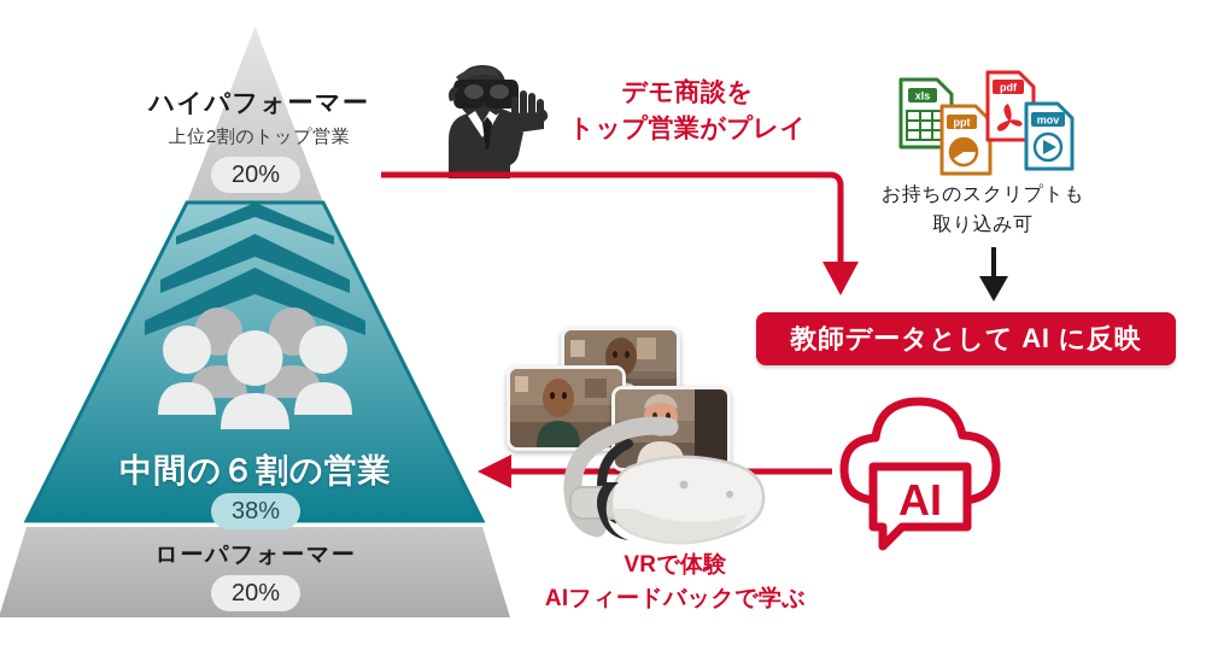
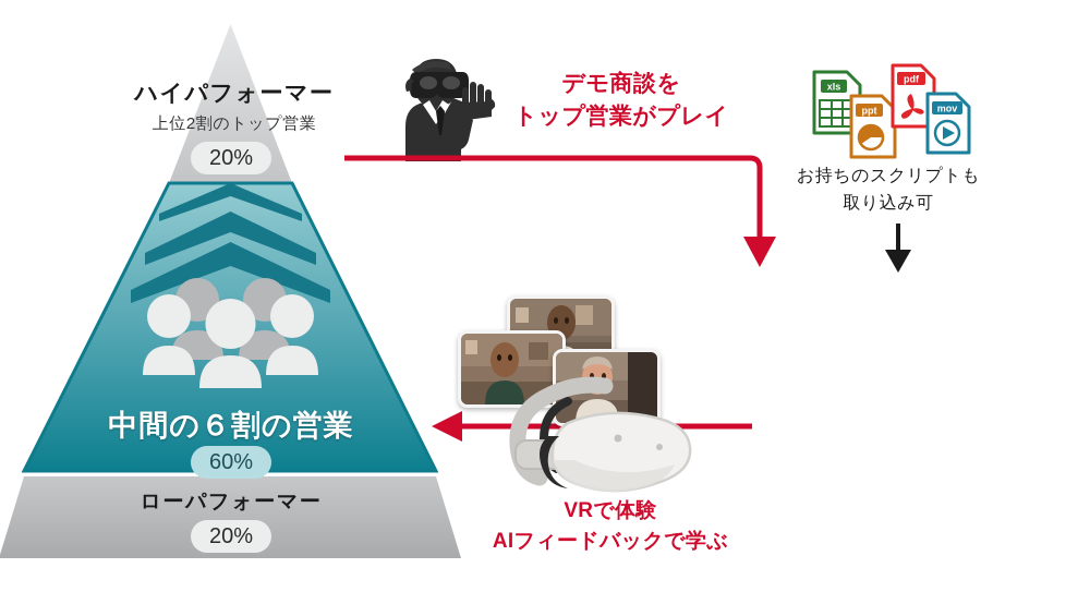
  ハイパフォーマー
  上位2割のトップ営業
  20%
  中間の６割の営業
- 38%
+ 60%
  ローパフォーマー
  20%
  デモ商談を
  トップ営業がプレイ
  xls
  ppt
  pdf
  mov
  お持ちのスクリプトも
  取り込み可
- 教師データとして AI に反映
- AI
  VRで体験
  AIフィードバックで学ぶ
